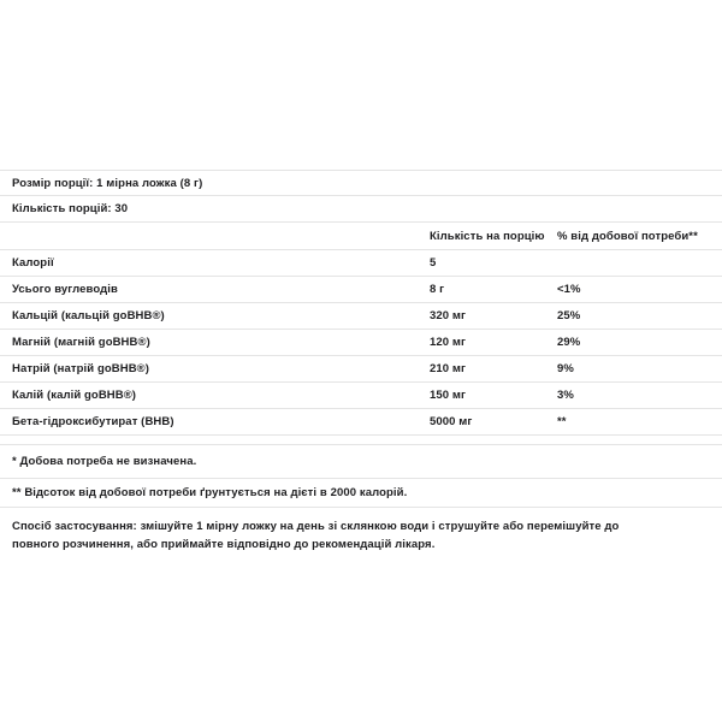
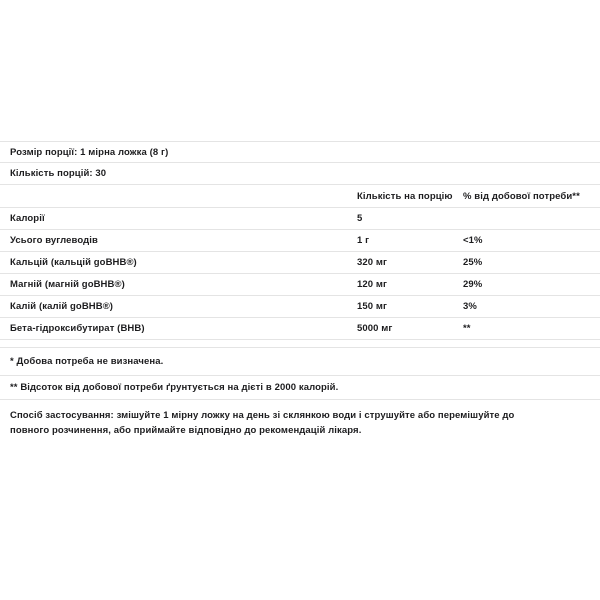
  Розмір порції: 1 мірна ложка (8 г)
  Кількість порцій: 30
  Кількість на порцію
  % від добової потреби**
  Калорії
  5
  Усього вуглеводів
- 8 г
+ 1 г
  <1%
  Кальцій (кальцій goBHB®)
  320 мг
  25%
  Магній (магній goBHB®)
  120 мг
  29%
- Натрій (натрій goBHB®)
- 210 мг
- 9%
  Калій (калій goBHB®)
  150 мг
  3%
  Бета-гідроксибутират (BHB)
  5000 мг
  **
  * Добова потреба не визначена.
  ** Відсоток від добової потреби ґрунтується на дієті в 2000 калорій.
  Спосіб застосування: змішуйте 1 мірну ложку на день зі склянкою води і струшуйте або перемішуйте до повного розчинення, або приймайте відповідно до рекомендацій лікаря.
